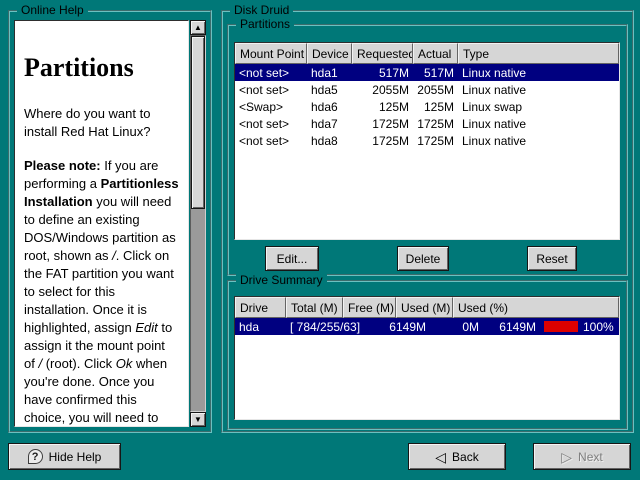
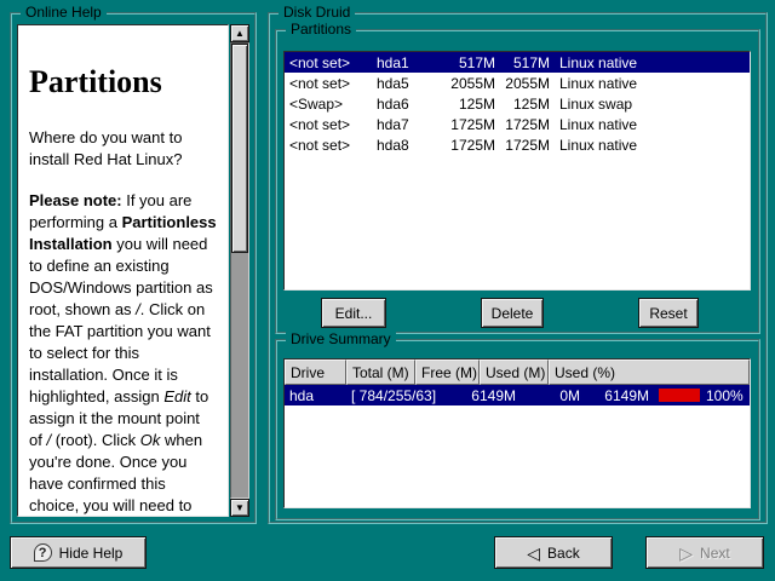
  Online Help
  Partitions
  Where do you want to install Red Hat Linux?
  Please note: If you are performing a Partitionless Installation you will need to define an existing DOS/Windows partition as root, shown as /. Click on the FAT partition you want to select for this installation. Once it is highlighted, assign Edit to assign it the mount point of / (root). Click Ok when you're done. Once you have confirmed this choice, you will need to
  ▲
  ▼
  Disk Druid
  Partitions
- Mount Point
- Device
- Requested
- Actual
- Type
  <not set>
  hda1
  517M
  517M
  Linux native
  <not set>
  hda5
  2055M
  2055M
  Linux native
  <Swap>
  hda6
  125M
  125M
  Linux swap
  <not set>
  hda7
  1725M
  1725M
  Linux native
  <not set>
  hda8
  1725M
  1725M
  Linux native
  Edit...
  Delete
  Reset
  Drive Summary
  Drive
  Total (M)
  Free (M)
  Used (M)
  Used (%)
  hda
  [ 784/255/63]
  6149M
  0M
  6149M
  100%
  ?
  Hide Help
  ◁
  Back
  ▷
  Next
